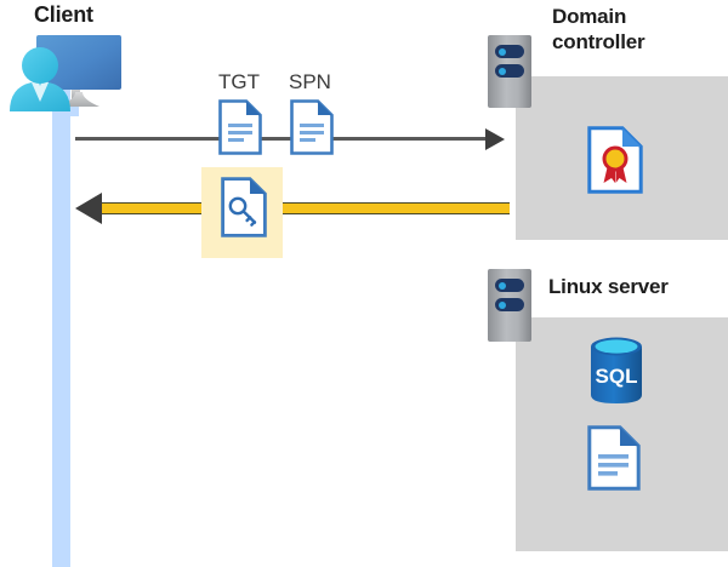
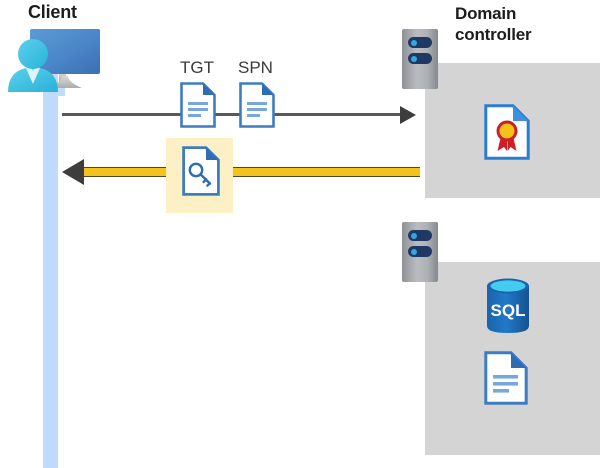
  SQL
  Client
  Domain
  controller
- Linux server
  TGT
  SPN
